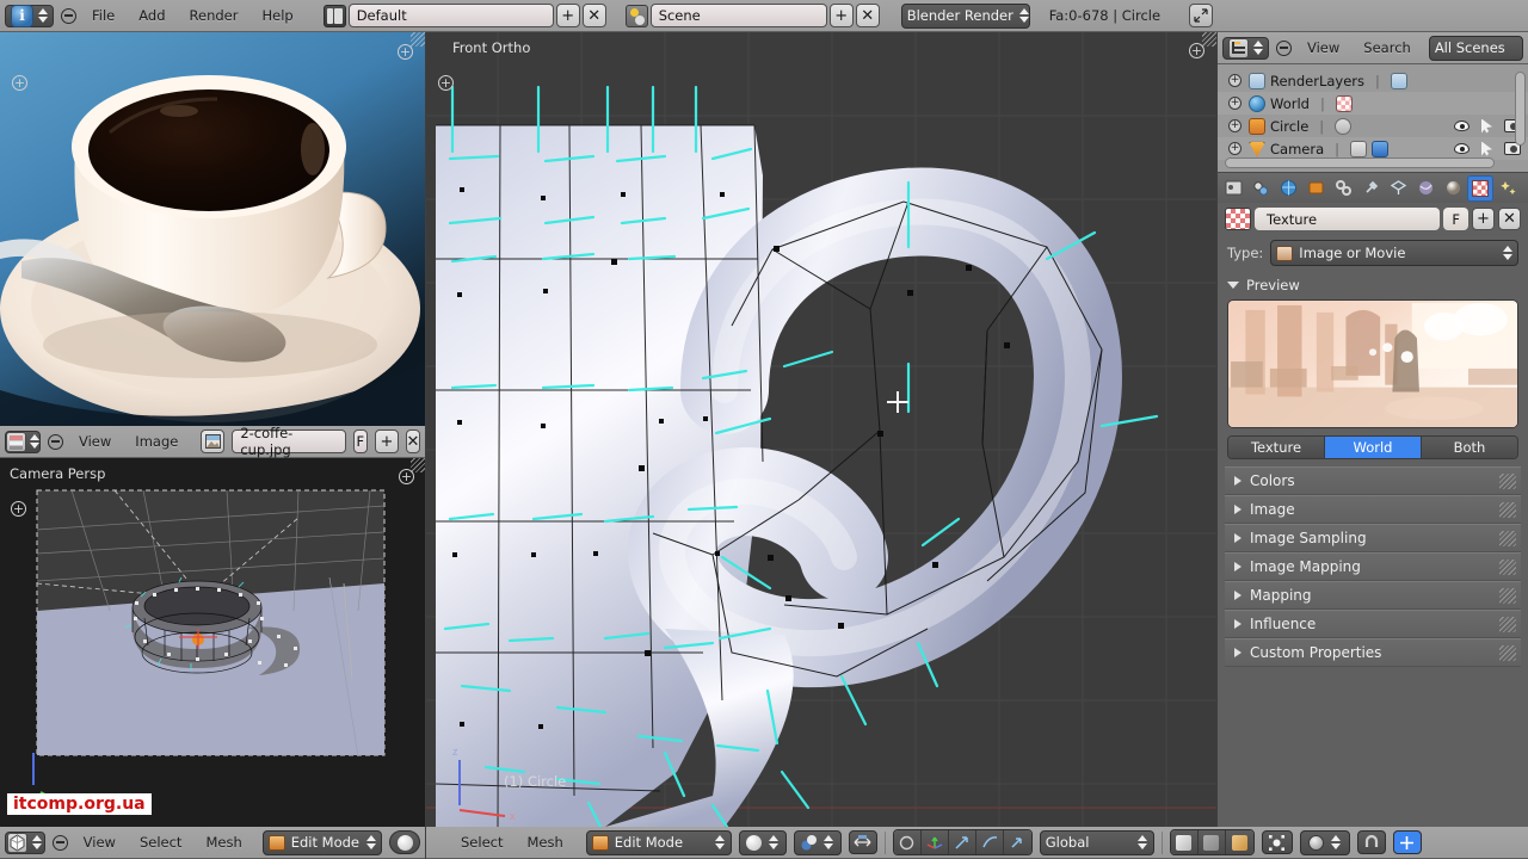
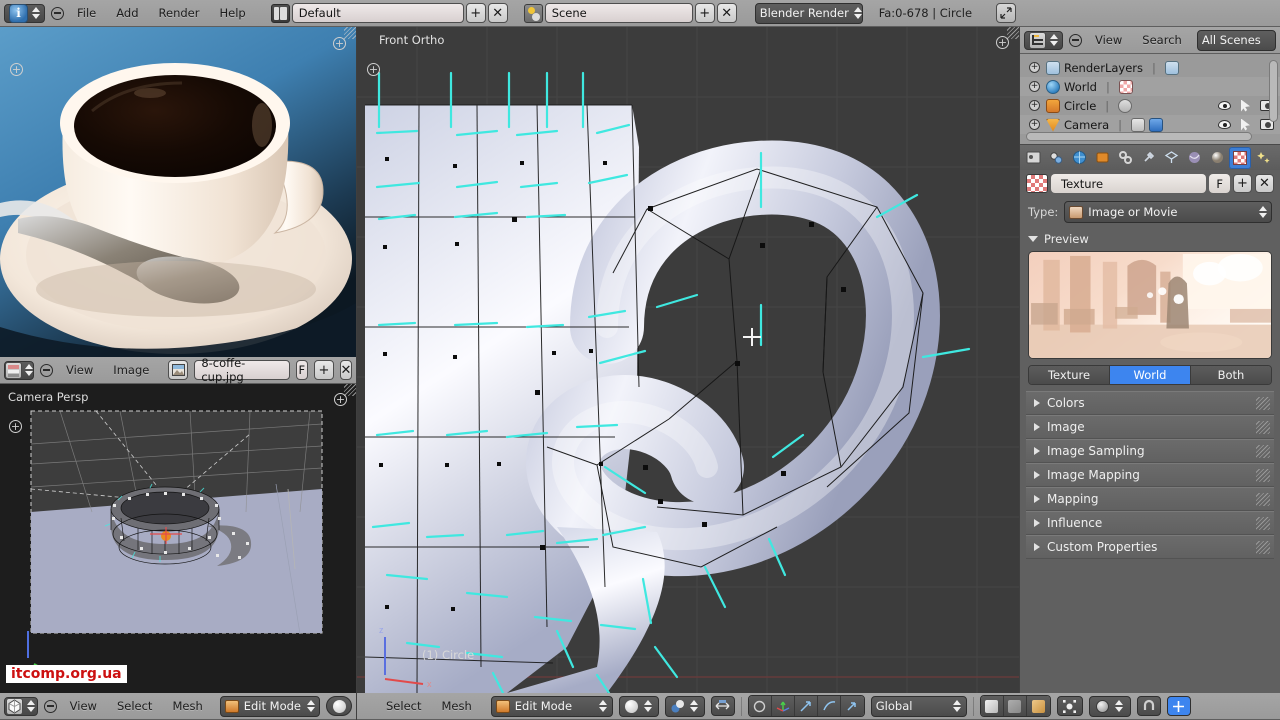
  File
  Add
  Render
  Help
  Default
  +
  ✕
  Scene
  +
  ✕
  Blender Render
  Fa:0-678 | Circle
  +
  +
  View
  Image
- 2-coffe-cup.jpg
+ 8-coffe-cup.jpg
  F
  +
  ✕
  Camera Persp
  +
  +
  z
  x
  Front Ortho
  (1) Circle
  +
  +
  View
  Search
  All Scenes
  +
  RenderLayers
  |
  +
  World
  |
  +
  Circle
  |
  +
  Camera
  |
  Texture
  F
  +
  ✕
  Type:
  Image or Movie
  Preview
  Texture
  World
  Both
  Colors
  Image
  Image Sampling
  Image Mapping
  Mapping
  Influence
  Custom Properties
  View
  Select
  Mesh
  Edit Mode
  Select
  Mesh
  Edit Mode
  Global
  itcomp.org.ua
